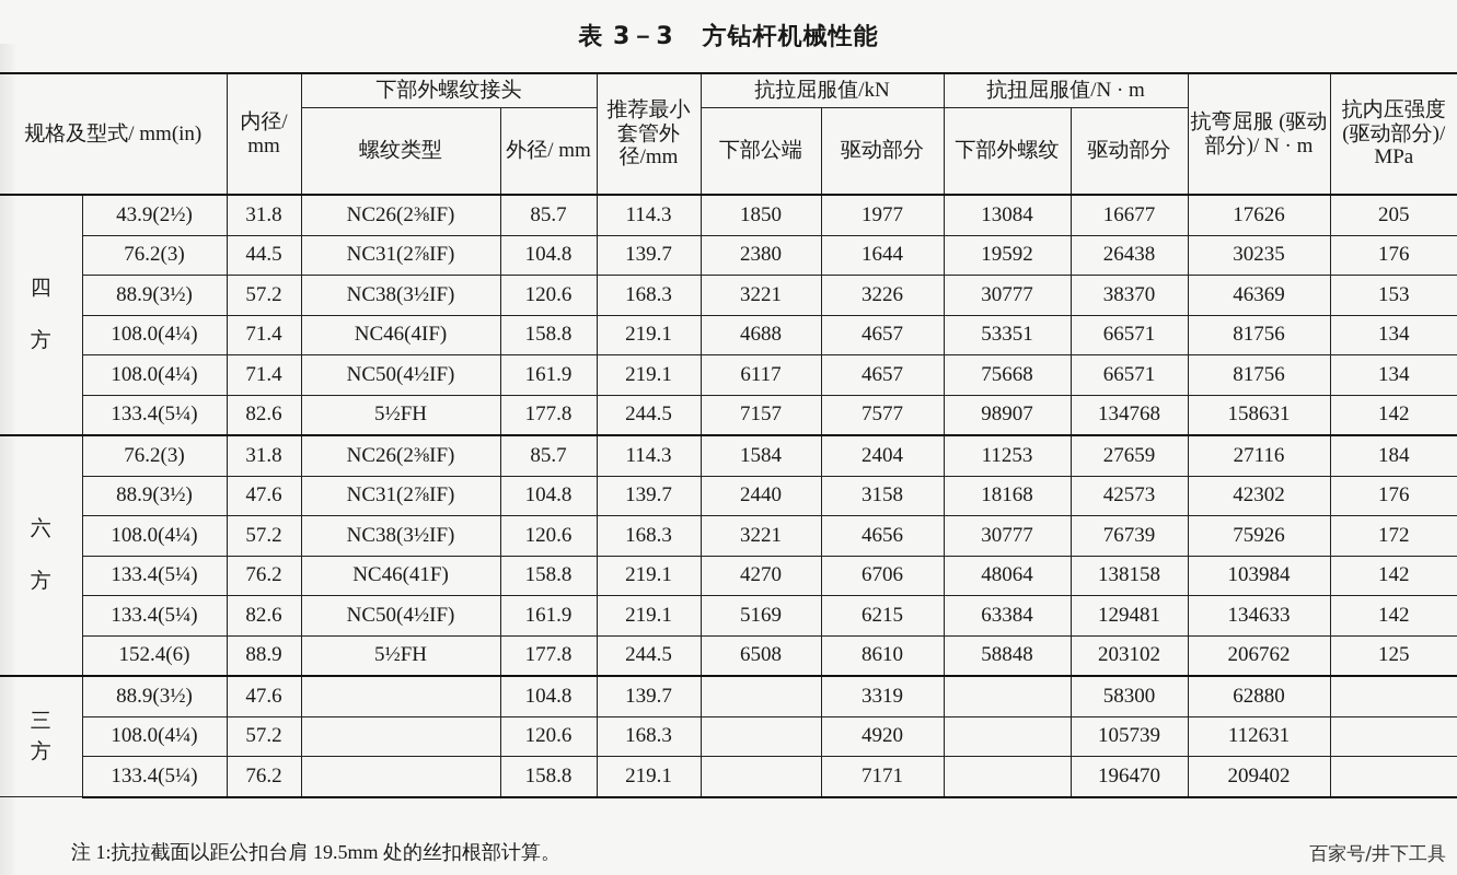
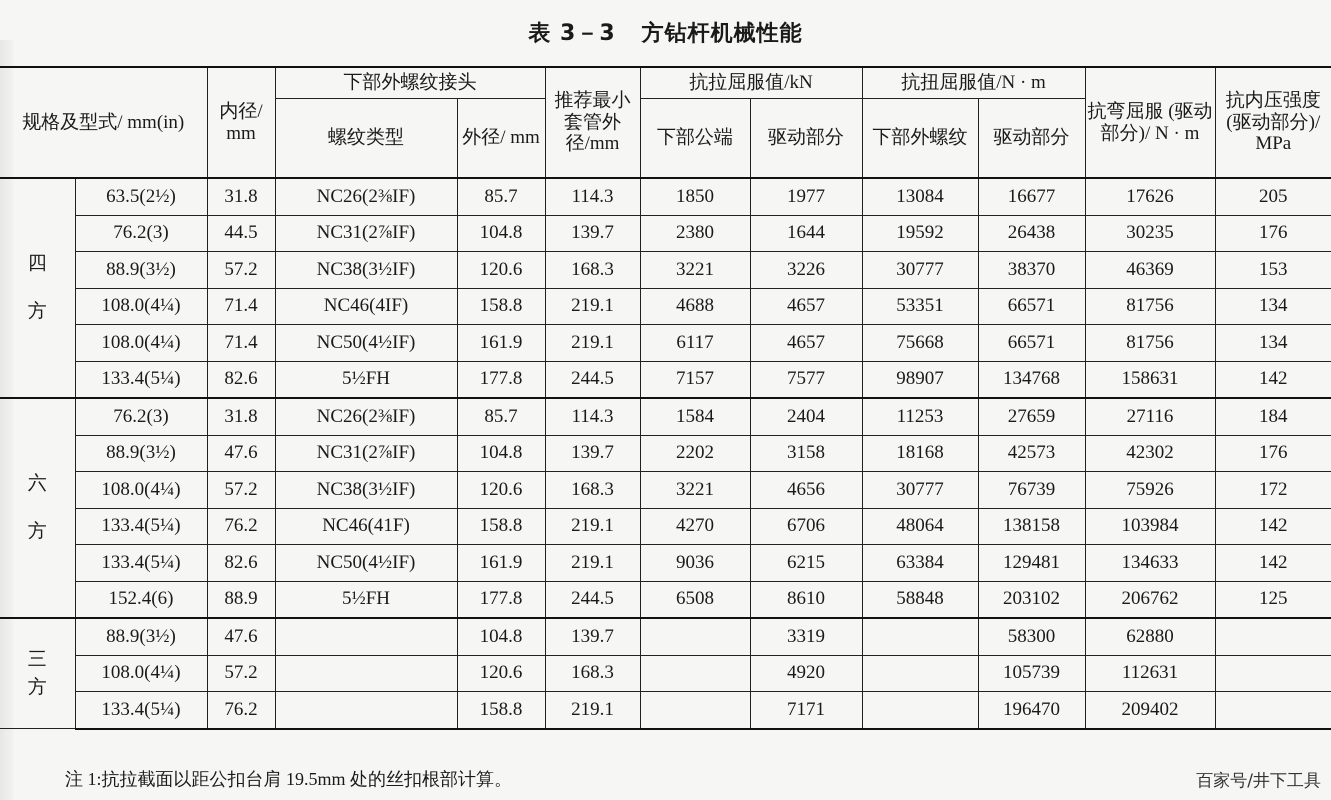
  表 3－3 方钻杆机械性能
  规格及型式/ mm(in)	内径/ mm	下部外螺纹接头	推荐最小 套管外 径/mm	抗拉屈服值/kN	抗扭屈服值/N · m	抗弯屈服 (驱动部分)/ N · m	抗内压强度 (驱动部分)/ MPa
  螺纹类型	外径/ mm	下部公端	驱动部分	下部外螺纹	驱动部分
- 四方	43.9(2½)	31.8	NC26(2⅜IF)	85.7	114.3	1850	1977	13084	16677	17626	205
+ 四方	63.5(2½)	31.8	NC26(2⅜IF)	85.7	114.3	1850	1977	13084	16677	17626	205
  76.2(3)	44.5	NC31(2⅞IF)	104.8	139.7	2380	1644	19592	26438	30235	176
  88.9(3½)	57.2	NC38(3½IF)	120.6	168.3	3221	3226	30777	38370	46369	153
  108.0(4¼)	71.4	NC46(4IF)	158.8	219.1	4688	4657	53351	66571	81756	134
  108.0(4¼)	71.4	NC50(4½IF)	161.9	219.1	6117	4657	75668	66571	81756	134
  133.4(5¼)	82.6	5½FH	177.8	244.5	7157	7577	98907	134768	158631	142
  六方	76.2(3)	31.8	NC26(2⅜IF)	85.7	114.3	1584	2404	11253	27659	27116	184
- 88.9(3½)	47.6	NC31(2⅞IF)	104.8	139.7	2440	3158	18168	42573	42302	176
+ 88.9(3½)	47.6	NC31(2⅞IF)	104.8	139.7	2202	3158	18168	42573	42302	176
  108.0(4¼)	57.2	NC38(3½IF)	120.6	168.3	3221	4656	30777	76739	75926	172
  133.4(5¼)	76.2	NC46(41F)	158.8	219.1	4270	6706	48064	138158	103984	142
- 133.4(5¼)	82.6	NC50(4½IF)	161.9	219.1	5169	6215	63384	129481	134633	142
+ 133.4(5¼)	82.6	NC50(4½IF)	161.9	219.1	9036	6215	63384	129481	134633	142
  152.4(6)	88.9	5½FH	177.8	244.5	6508	8610	58848	203102	206762	125
  三方	88.9(3½)	47.6		104.8	139.7		3319		58300	62880
  108.0(4¼)	57.2		120.6	168.3		4920		105739	112631
  133.4(5¼)	76.2		158.8	219.1		7171		196470	209402
  注 1:抗拉截面以距公扣台肩 19.5mm 处的丝扣根部计算。
  百家号/井下工具
